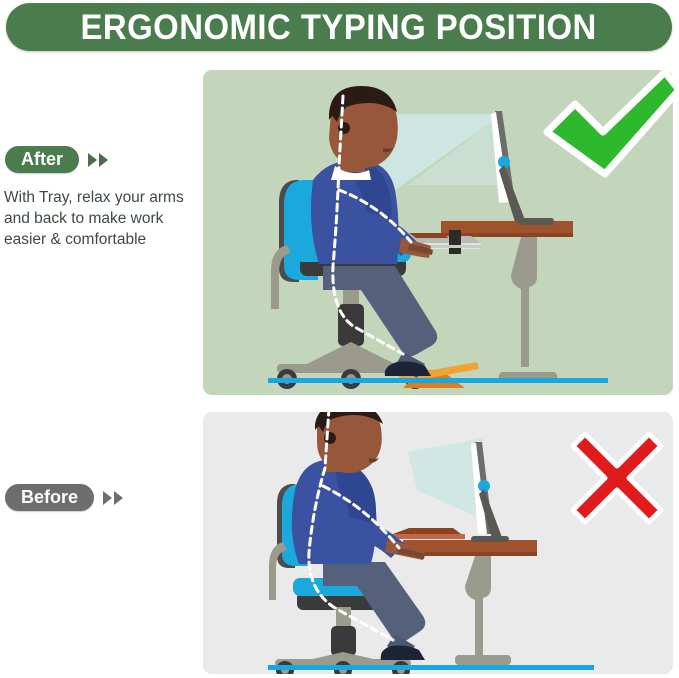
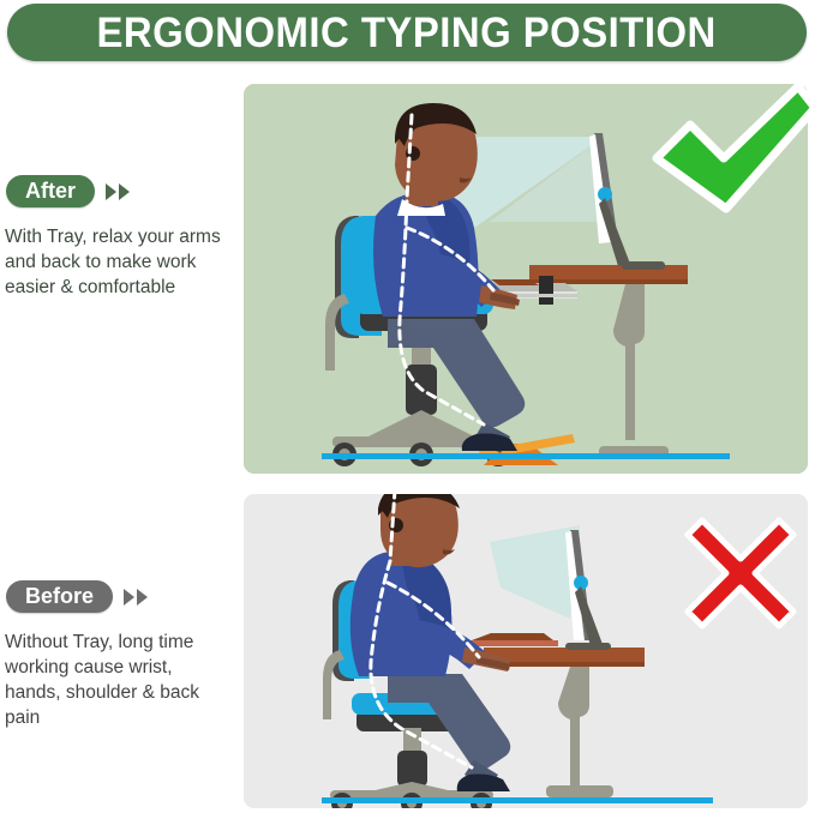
  ERGONOMIC TYPING POSITION
  After
  With Tray, relax your arms and back to make work easier & comfortable
  Before
+ Without Tray, long time working cause wrist, hands, shoulder & back pain
